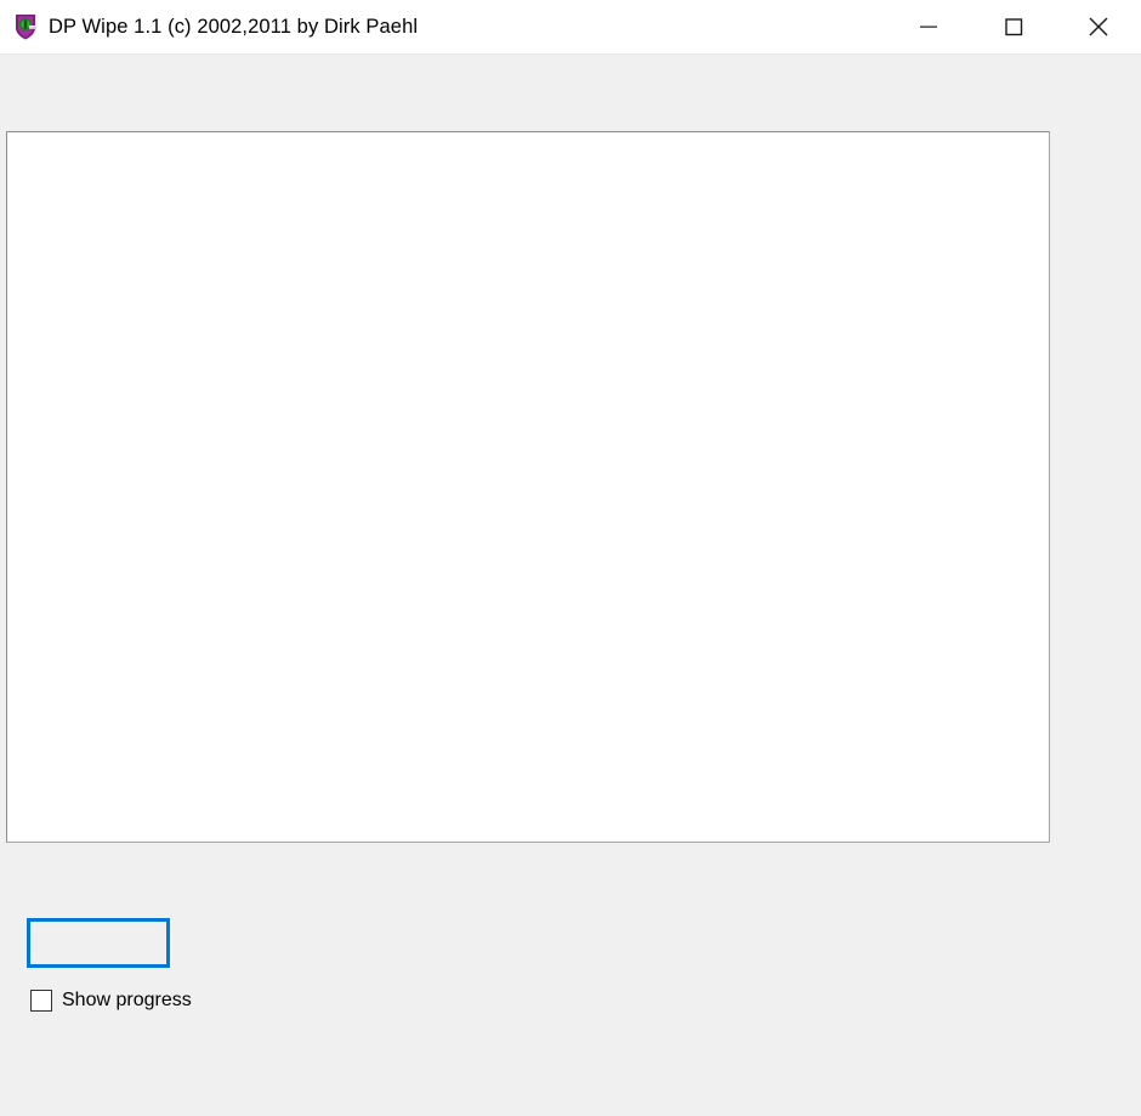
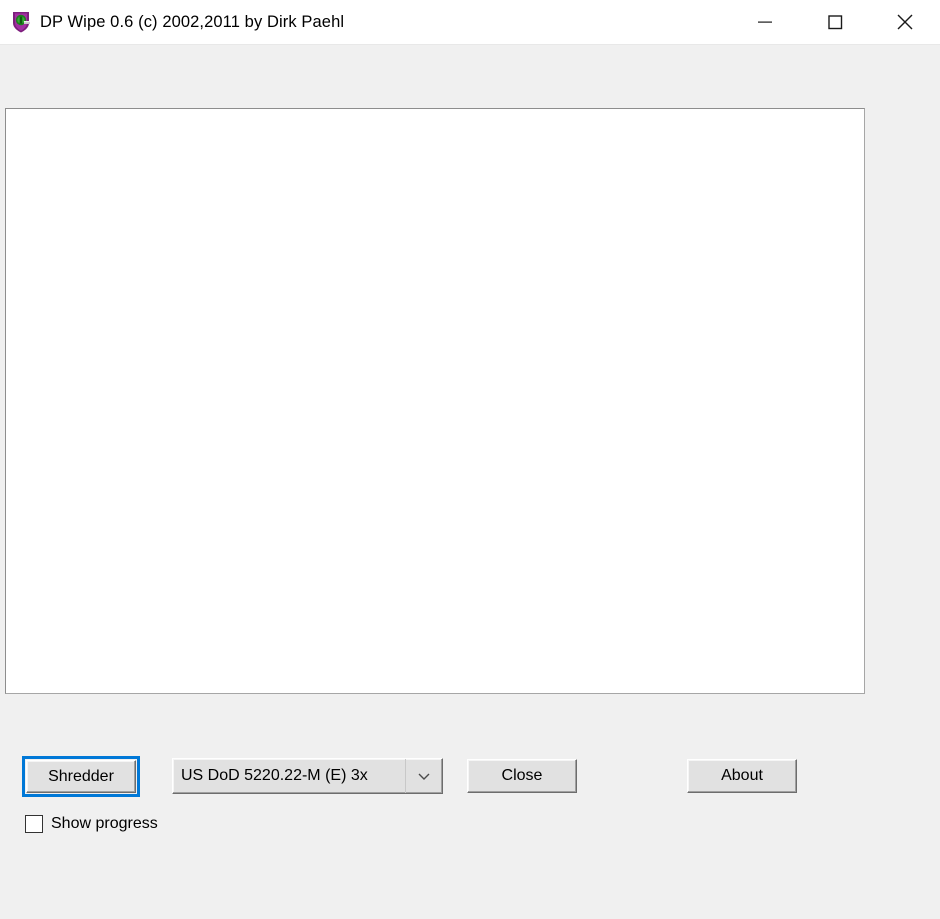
- DP Wipe 1.1 (c) 2002,2011 by Dirk Paehl
+ DP Wipe 0.6 (c) 2002,2011 by Dirk Paehl
+ Shredder
+ US DoD 5220.22-M (E) 3x
+ Close
+ About
  Show progress
